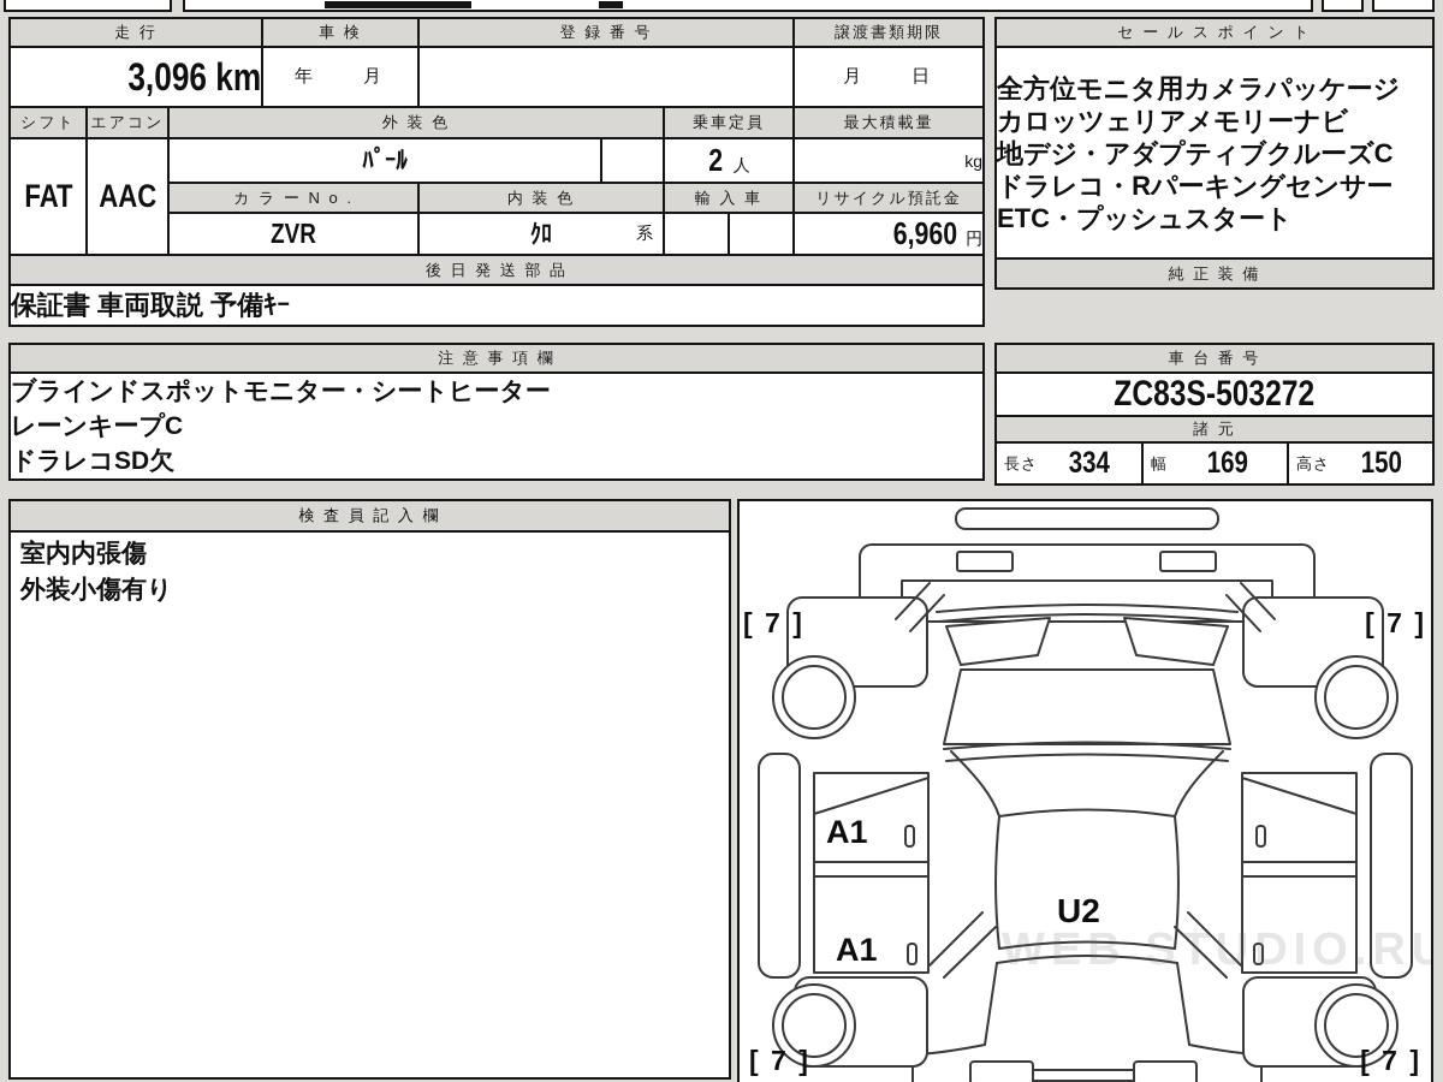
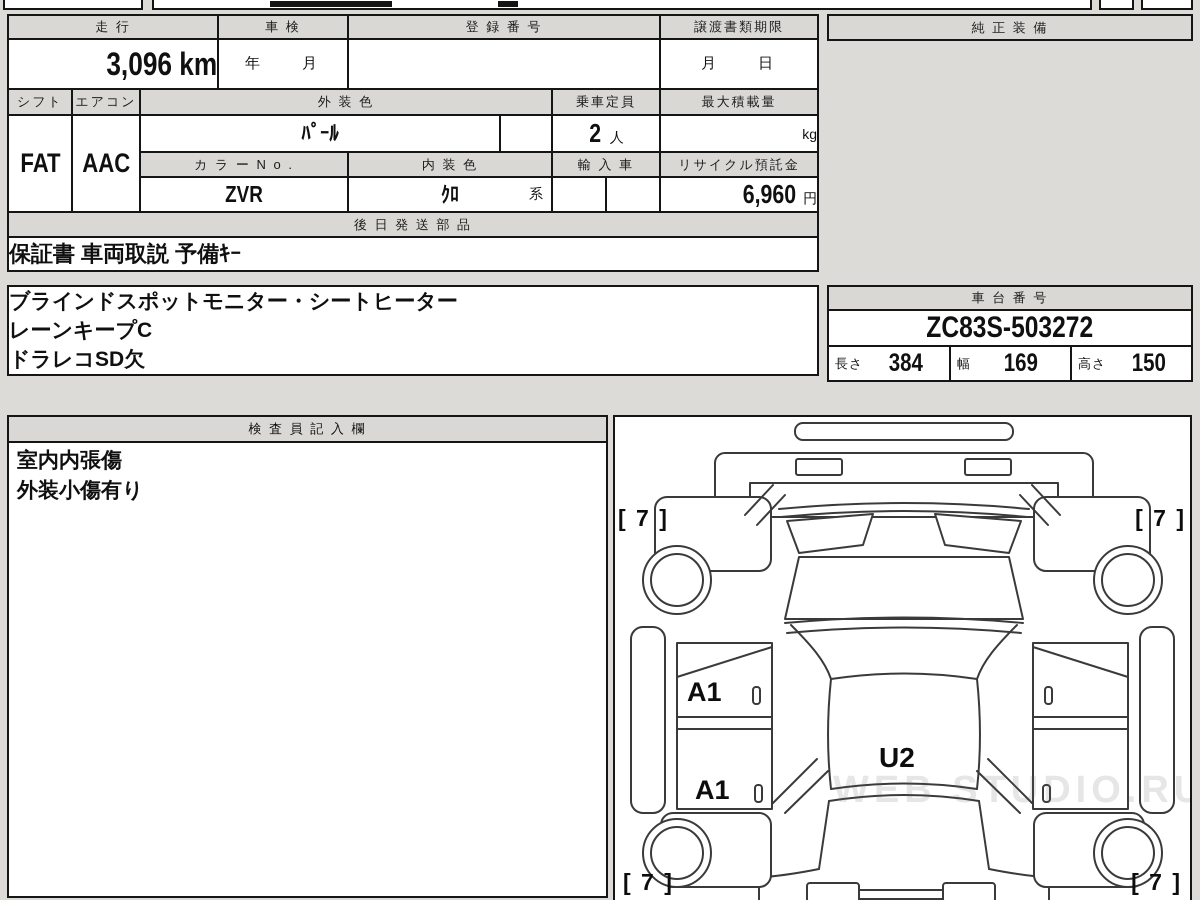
  走 行	車 検	登 録 番 号	譲渡書類期限
  3,096 km	年 月		月 日
  シフト	エアコン	外 装 色	乗車定員	最大積載量
  FAT	AAC	ﾊﾟｰﾙ		2 人	kg
  カ ラ ー N o .	内 装 色	輸 入 車	リサイクル預託金
  ZVR	ｸﾛ 系			6,960 円
  後 日 発 送 部 品
  保証書 車両取説 予備ｷｰ
- セ ー ル ス ポ イ ン ト
- 全方位モニタ用カメラパッケージ カロッツェリアメモリーナビ 地デジ・アダプティブクルーズC ドラレコ・Rパーキングセンサー ETC・プッシュスタート
  純 正 装 備
- 注 意 事 項 欄
  ブラインドスポットモニター・シートヒーター レーンキープC ドラレコSD欠
  車 台 番 号
  ZC83S-503272
- 諸 元
- 長さ 334	幅 169	高さ 150
+ 長さ 384	幅 169	高さ 150
  検 査 員 記 入 欄
  室内内張傷
  外装小傷有り
  [ 7 ]
  [ 7 ]
  [ 7 ]
  [ 7 ]
  A1
  A1
  U2
  WEB STUDIO.RU
